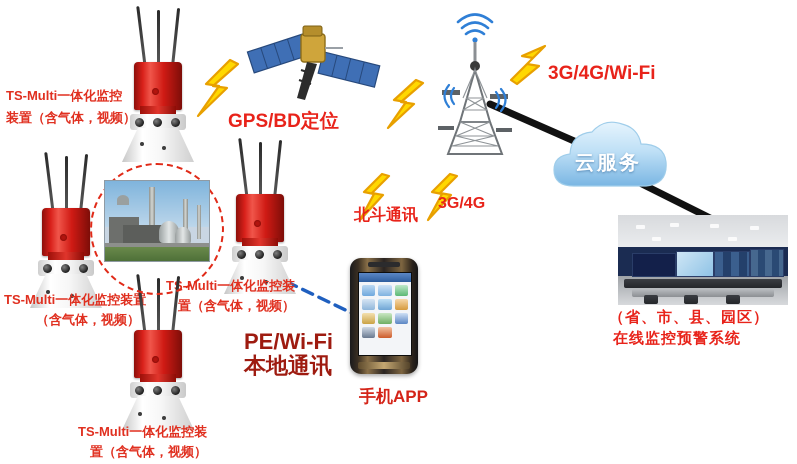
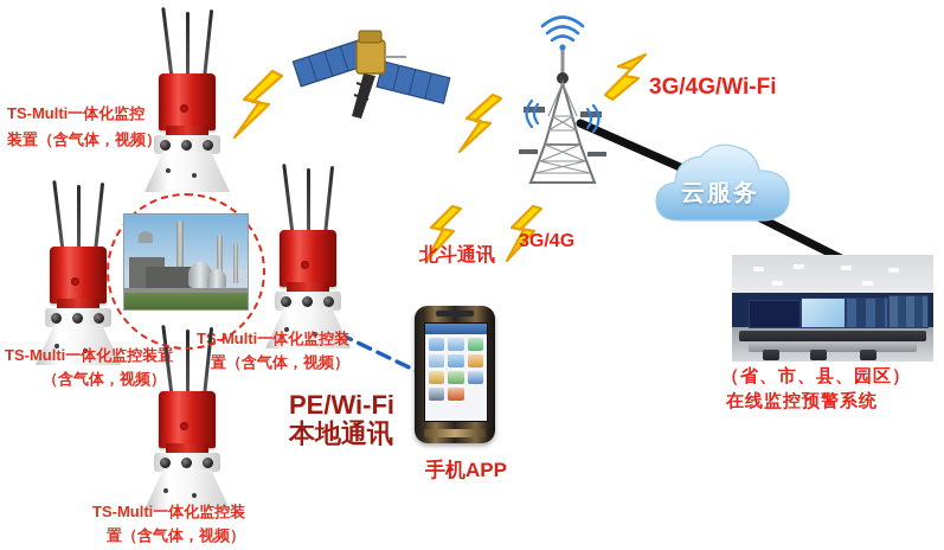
  云服务
  TS-Multi一体化监控
  装置（含气体，视频）
  TS-Multi一体化监控装
  （含气体，视频）
  T-Multi一体化监控装
  置（含气体，视频）
  TS-Multi一体化监控装
  置（含气体，视频）
  （省、市、县、园区）
  在线监控预警系统
  手机APP
- GPS/BD定位
  北斗通讯
  3G/4G
  3G/4G/Wi-Fi
  PE/Wi-Fi
  本地通讯
